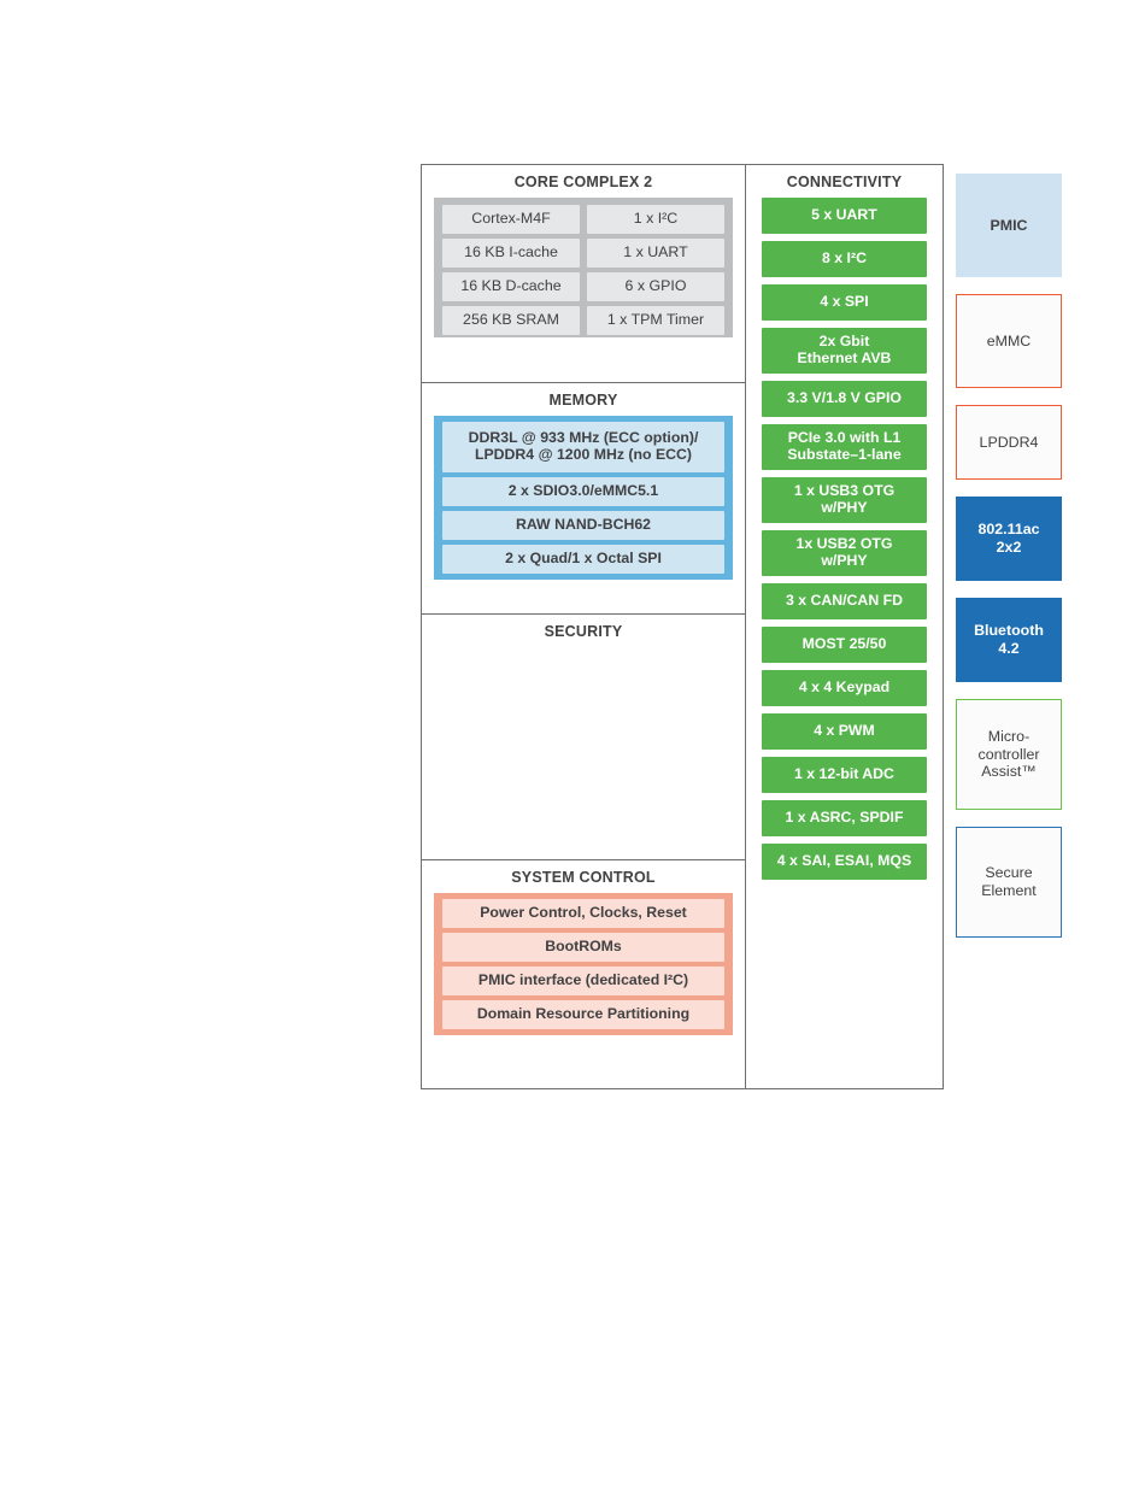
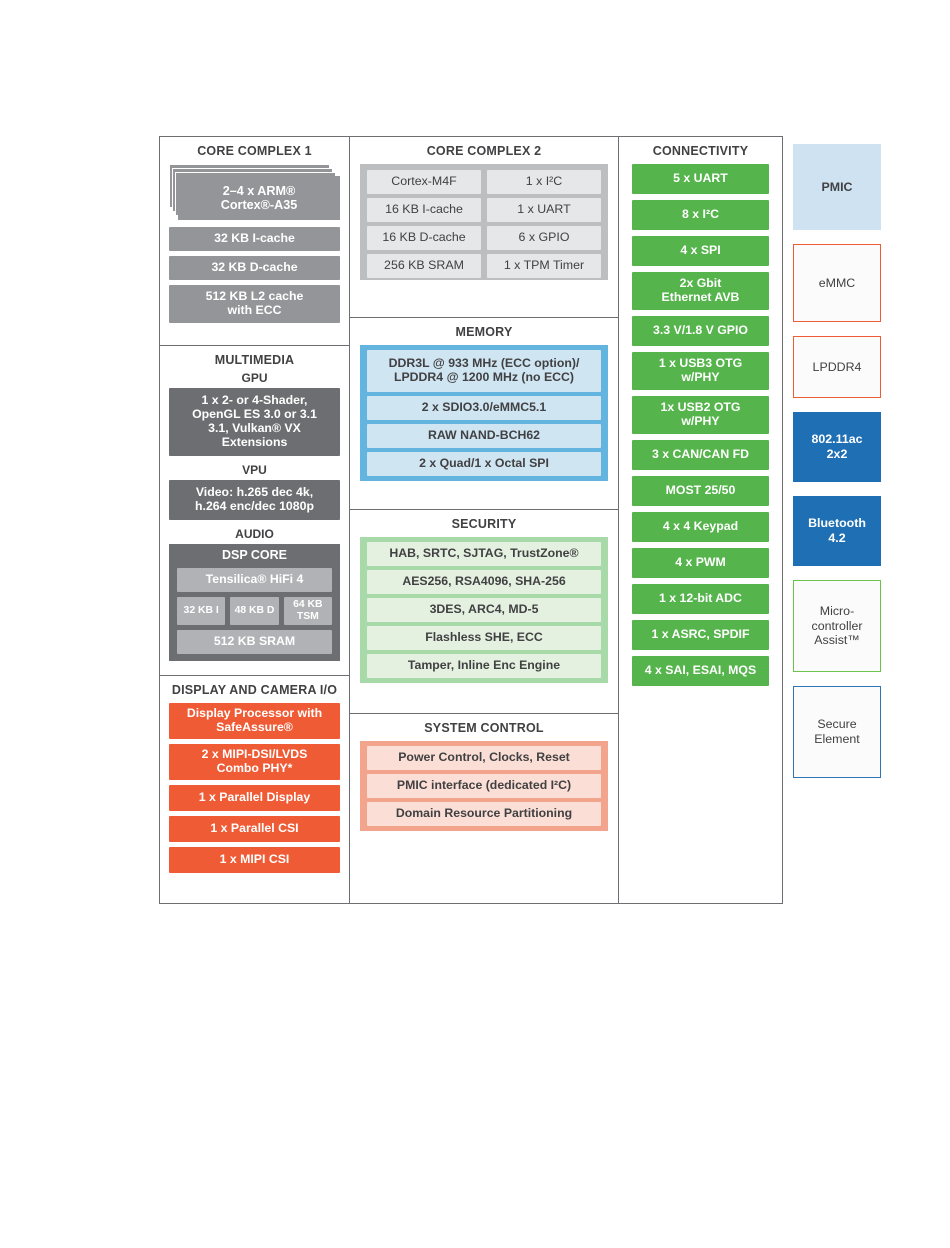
+ CORE COMPLEX 1
+ 2–4 x ARM®
+ Cortex®-A35
+ 32 KB I-cache
+ 32 KB D-cache
+ 512 KB L2 cache
+ with ECC
+ MULTIMEDIA
+ GPU
+ 1 x 2- or 4-Shader,
+ OpenGL ES 3.0 or 3.1
+ 3.1, Vulkan® VX
+ Extensions
+ VPU
+ Video: h.265 dec 4k,
+ h.264 enc/dec 1080p
+ AUDIO
+ DSP CORE
+ Tensilica® HiFi 4
+ 32 KB I
+ 48 KB D
+ 64 KB
+ TSM
+ 512 KB SRAM
+ DISPLAY AND CAMERA I/O
+ Display Processor with
+ SafeAssure®
+ 2 x MIPI-DSI/LVDS
+ Combo PHY*
+ 1 x Parallel Display
+ 1 x Parallel CSI
+ 1 x MIPI CSI
  CORE COMPLEX 2
  Cortex-M4F
  1 x I²C
  16 KB I-cache
  1 x UART
  16 KB D-cache
  6 x GPIO
  256 KB SRAM
  1 x TPM Timer
  MEMORY
  DDR3L @ 933 MHz (ECC option)/
  LPDDR4 @ 1200 MHz (no ECC)
  2 x SDIO3.0/eMMC5.1
  RAW NAND-BCH62
  2 x Quad/1 x Octal SPI
  SECURITY
+ HAB, SRTC, SJTAG, TrustZone®
+ AES256, RSA4096, SHA-256
+ 3DES, ARC4, MD-5
+ Flashless SHE, ECC
+ Tamper, Inline Enc Engine
  SYSTEM CONTROL
  Power Control, Clocks, Reset
- BootROMs
  PMIC interface (dedicated I²C)
  Domain Resource Partitioning
  CONNECTIVITY
  5 x UART
  8 x I²C
  4 x SPI
  2x Gbit
  Ethernet AVB
  3.3 V/1.8 V GPIO
- PCIe 3.0 with L1
- Substate–1-lane
  1 x USB3 OTG
  w/PHY
  1x USB2 OTG
  w/PHY
  3 x CAN/CAN FD
  MOST 25/50
  4 x 4 Keypad
  4 x PWM
  1 x 12-bit ADC
  1 x ASRC, SPDIF
  4 x SAI, ESAI, MQS
  PMIC
  eMMC
  LPDDR4
  802.11ac
  2x2
  Bluetooth
  4.2
  Micro-
  controller
  Assist™
  Secure
  Element
